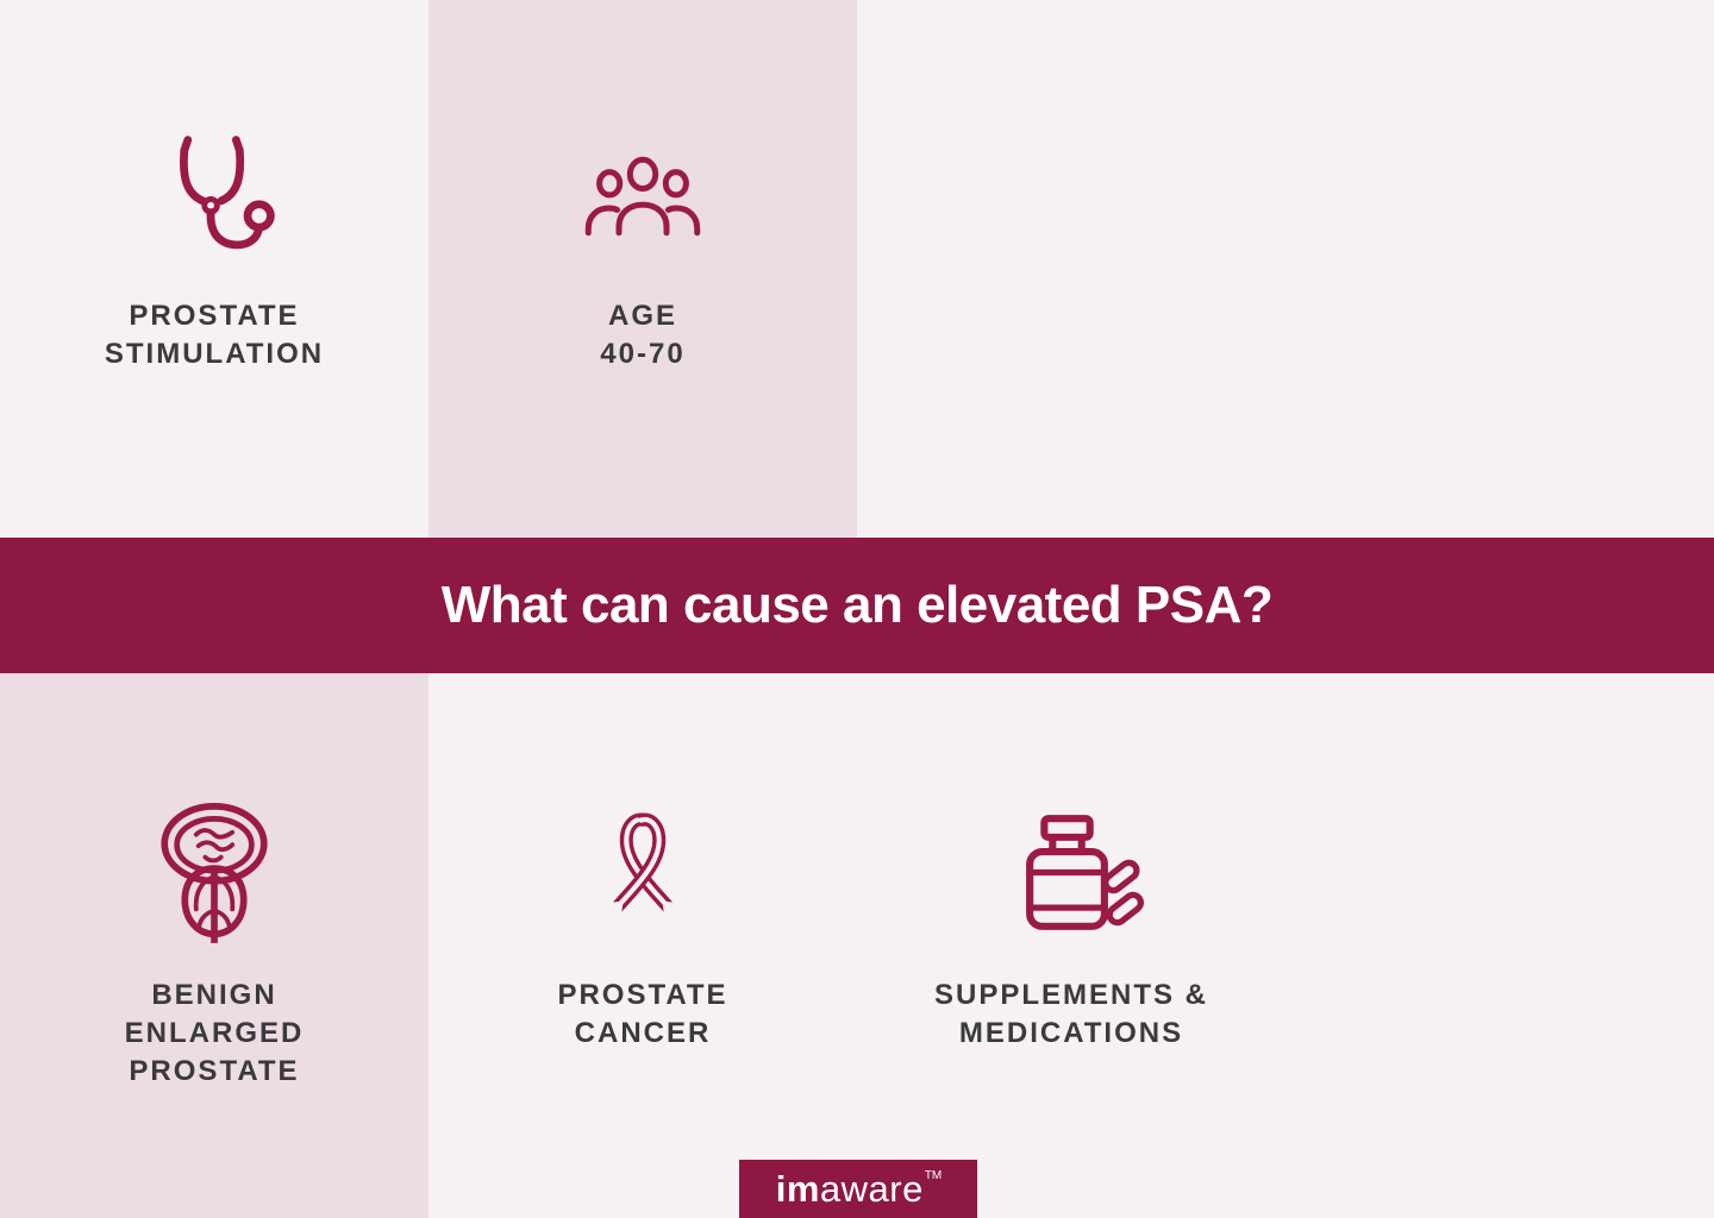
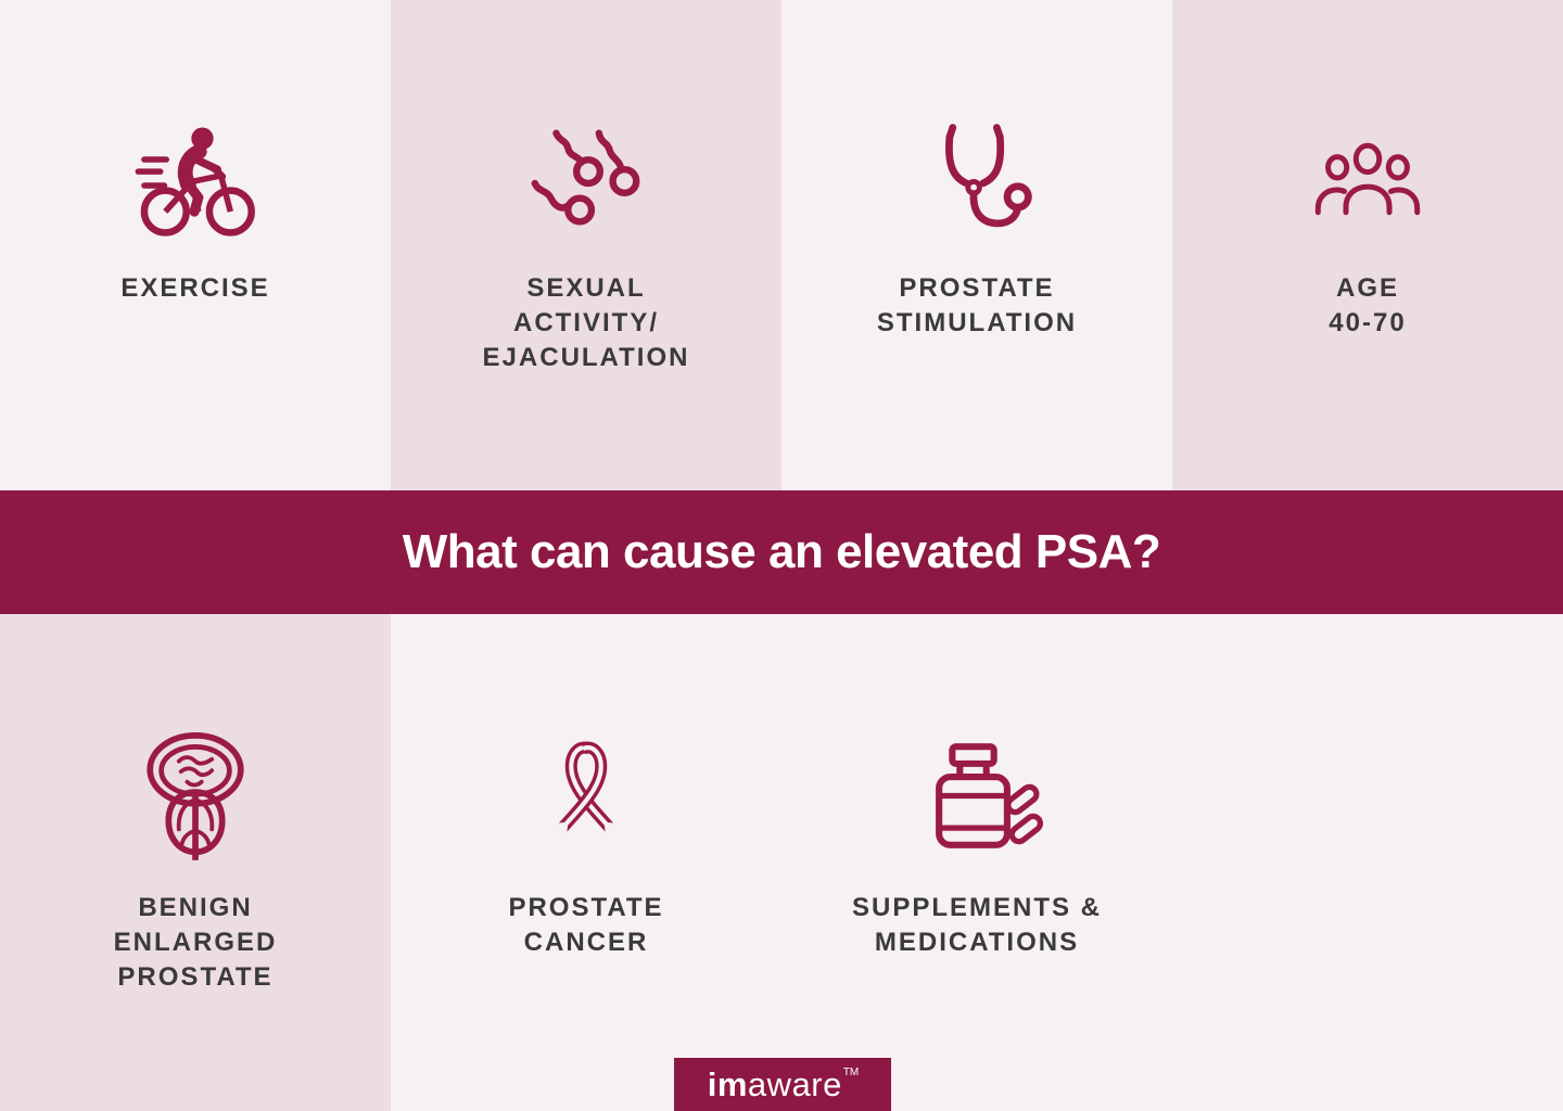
+ EXERCISE
+ SEXUAL
+ ACTIVITY/
+ EJACULATION
  PROSTATE
  STIMULATION
  AGE
  40-70
  What can cause an elevated PSA?
  BENIGN
  ENLARGED
  PROSTATE
  PROSTATE
  CANCER
  SUPPLEMENTS &
  MEDICATIONS
  im
  aware
  TM
